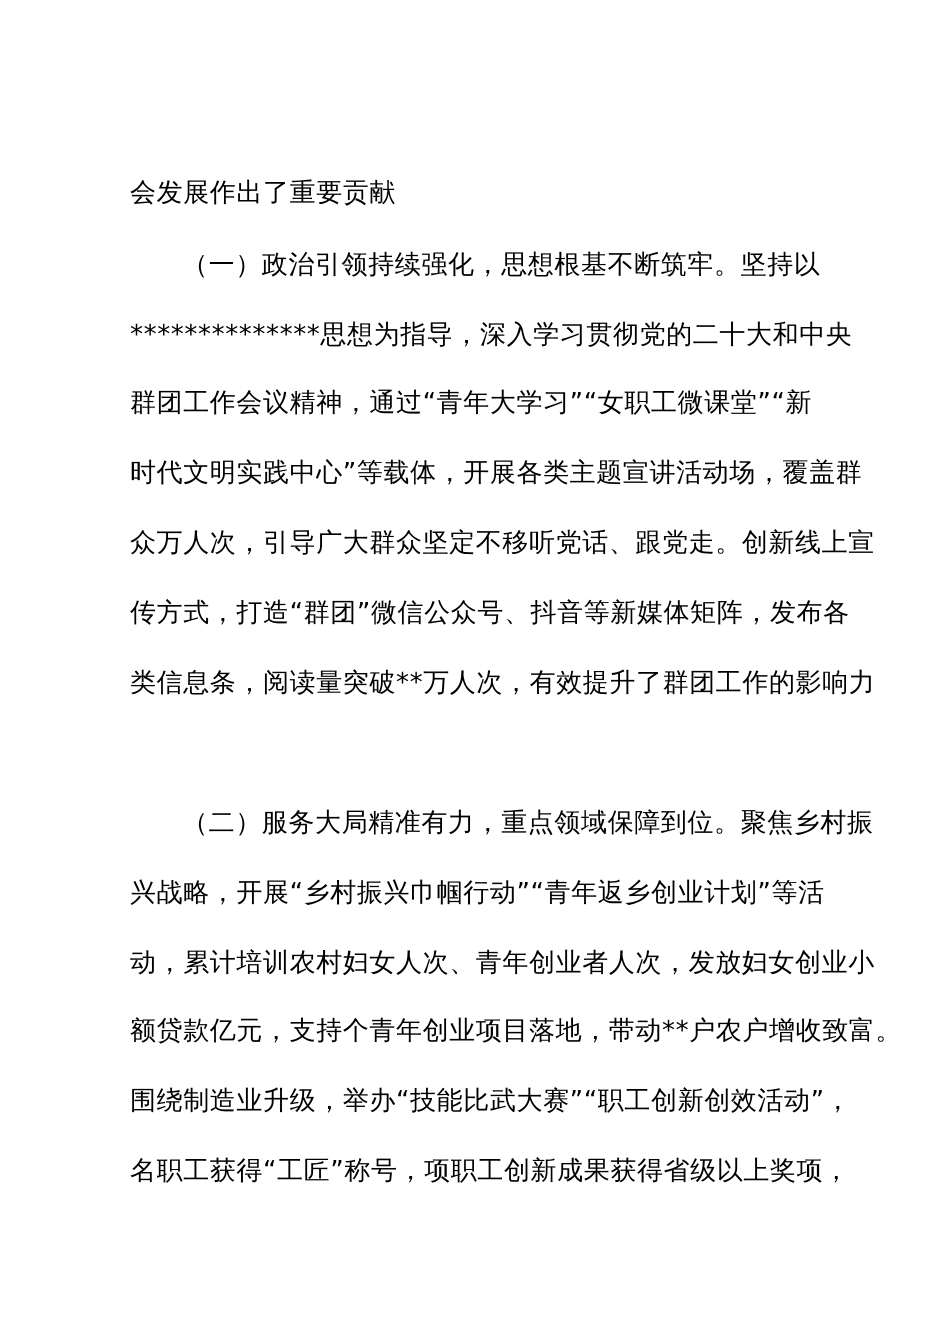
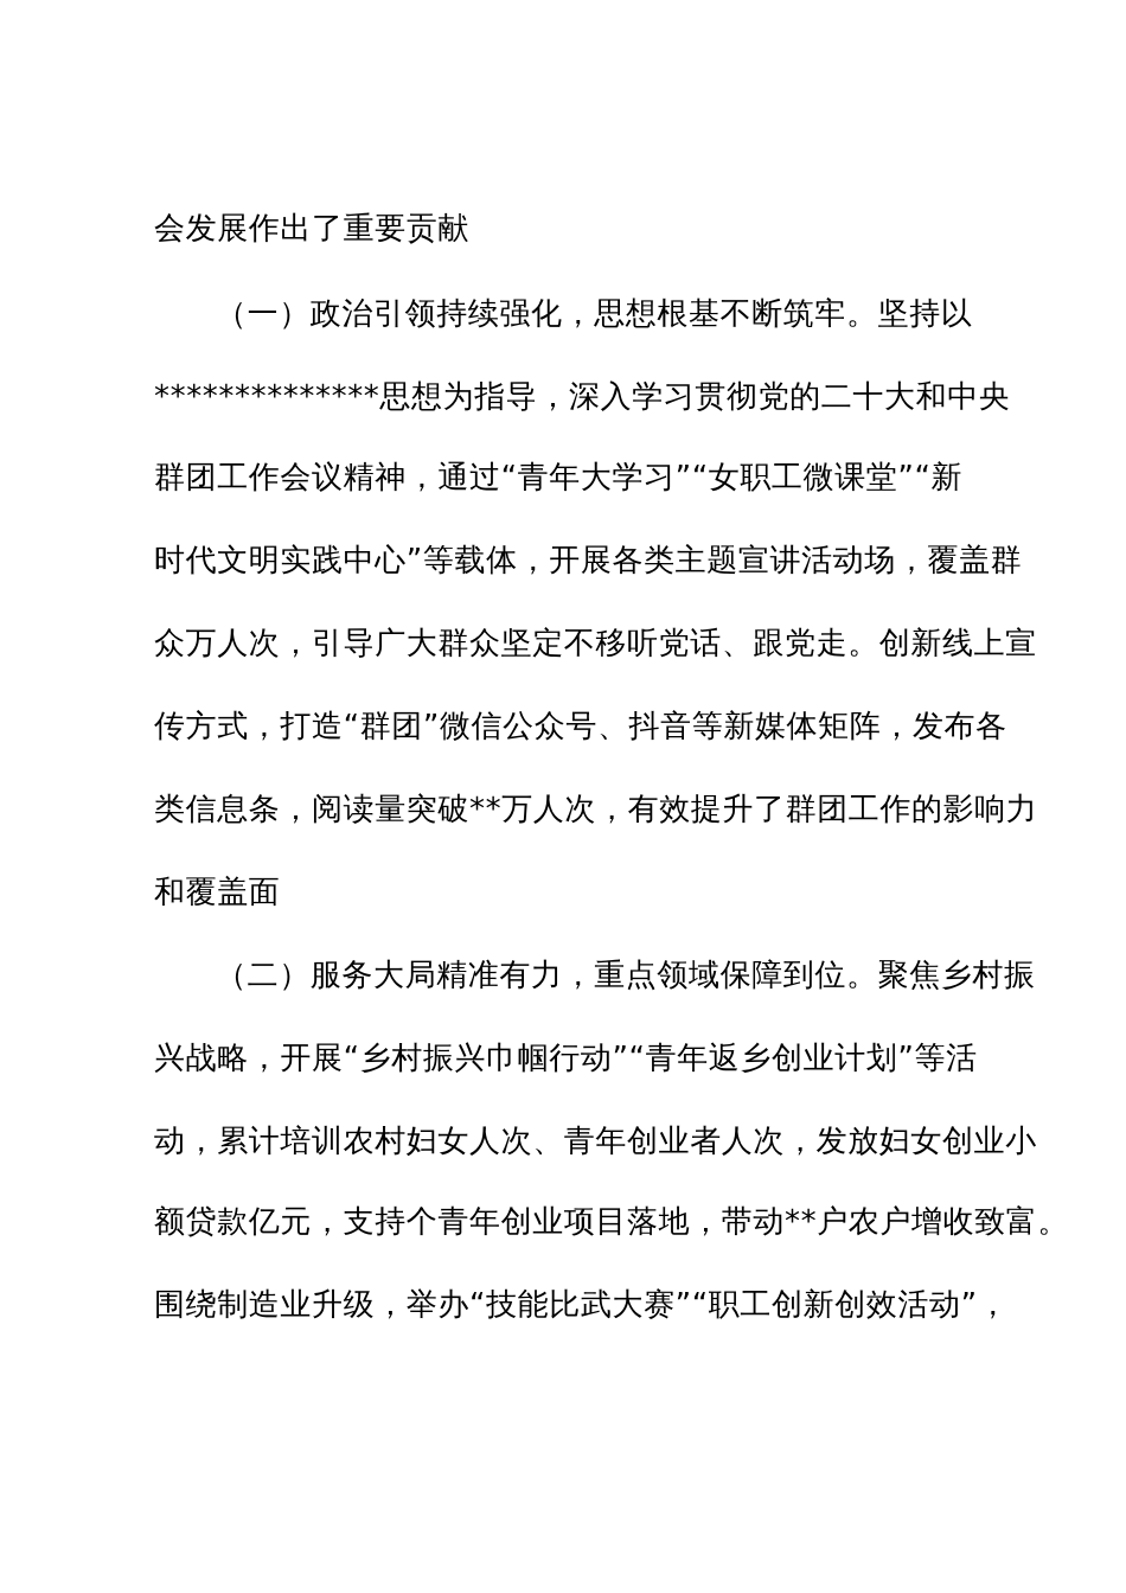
  会发展作出了重要贡献
  （一）政治引领持续强化，思想根基不断筑牢。坚持以
  **************思想为指导，深入学习贯彻党的二十大和中央
  群团工作会议精神，通过“青年大学习”“女职工微课堂”“新
  时代文明实践中心”等载体，开展各类主题宣讲活动场，覆盖群
  众万人次，引导广大群众坚定不移听党话、跟党走。创新线上宣
  传方式，打造“群团”微信公众号、抖音等新媒体矩阵，发布各
  类信息条，阅读量突破**万人次，有效提升了群团工作的影响力
+ 和覆盖面
  （二）服务大局精准有力，重点领域保障到位。聚焦乡村振
  兴战略，开展“乡村振兴巾帼行动”“青年返乡创业计划”等活
  动，累计培训农村妇女人次、青年创业者人次，发放妇女创业小
  额贷款亿元，支持个青年创业项目落地，带动**户农户增收致富。
  围绕制造业升级，举办“技能比武大赛”“职工创新创效活动”，
- 名职工获得“工匠”称号，项职工创新成果获得省级以上奖项，
